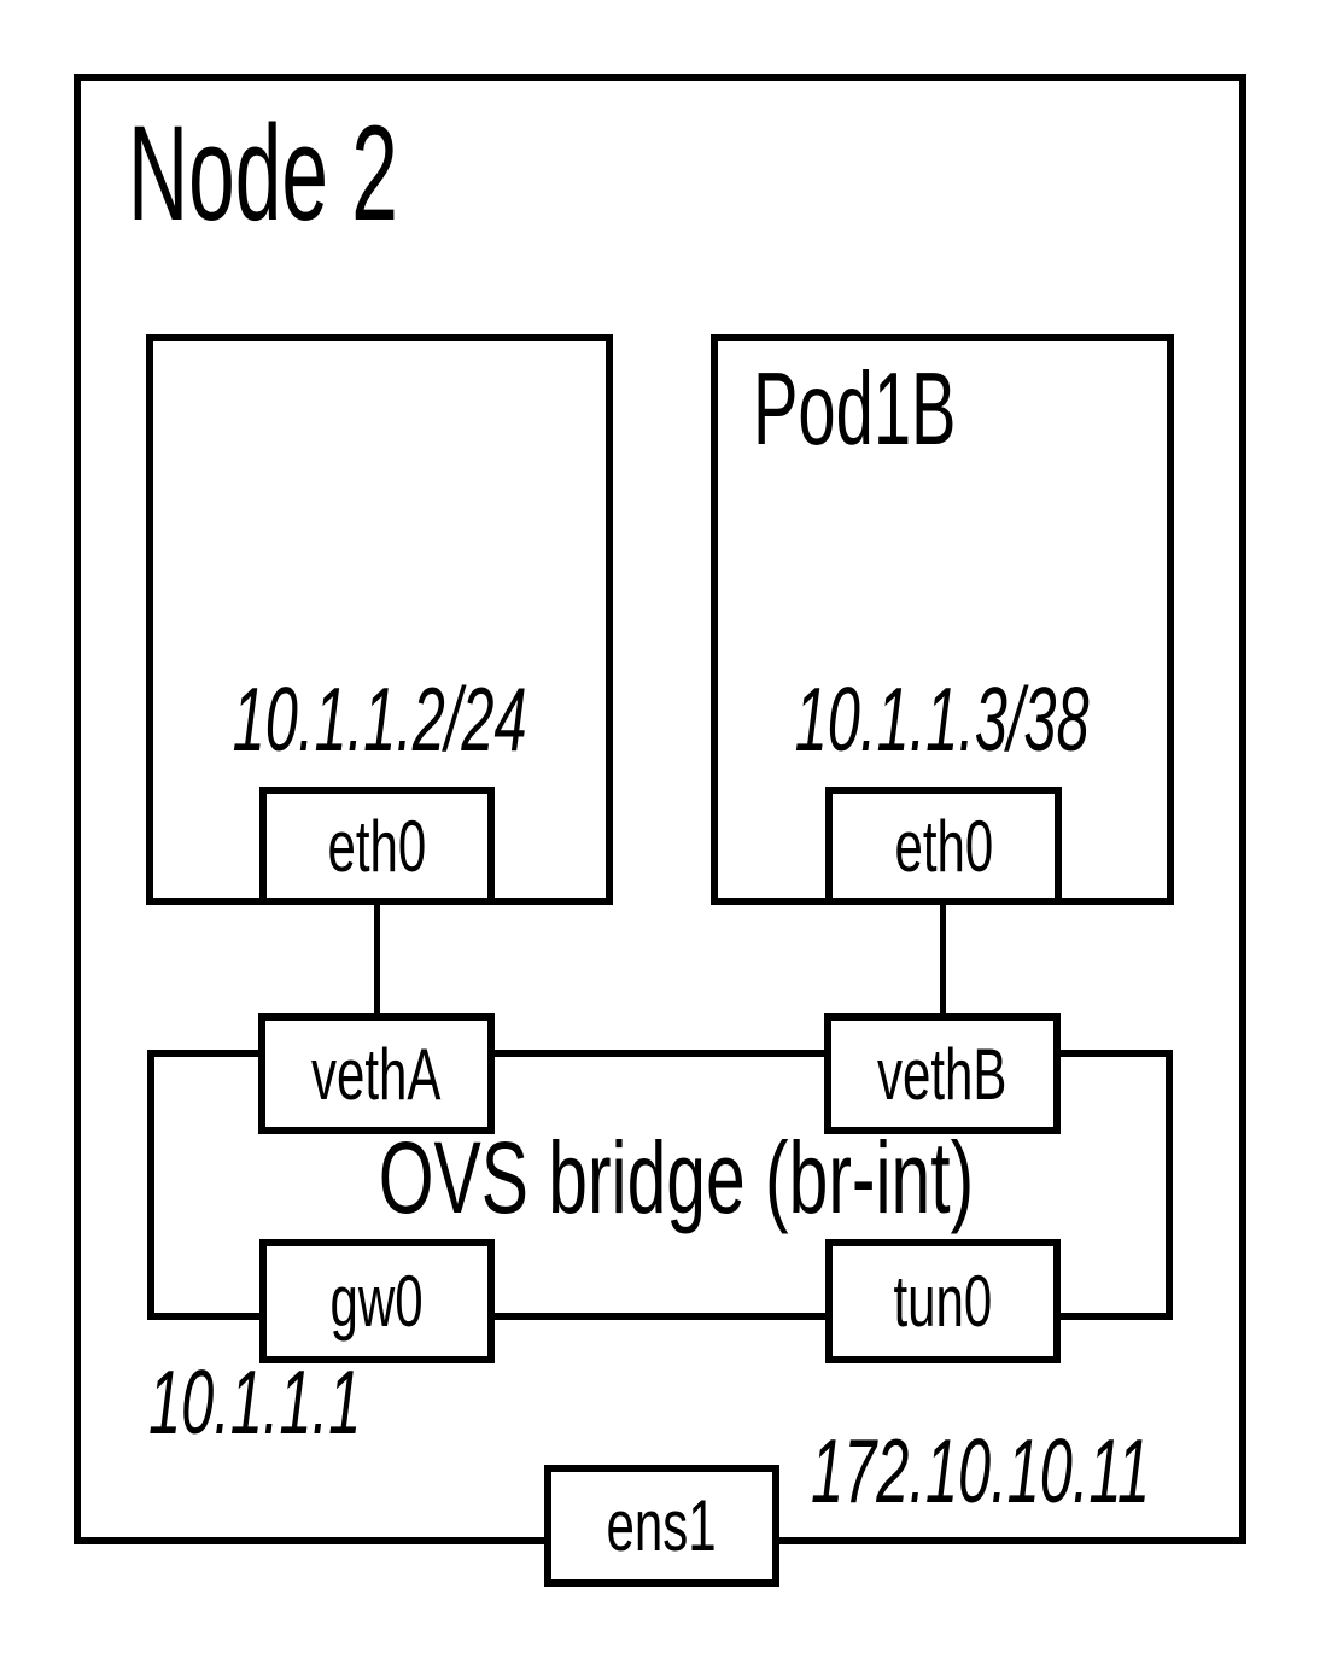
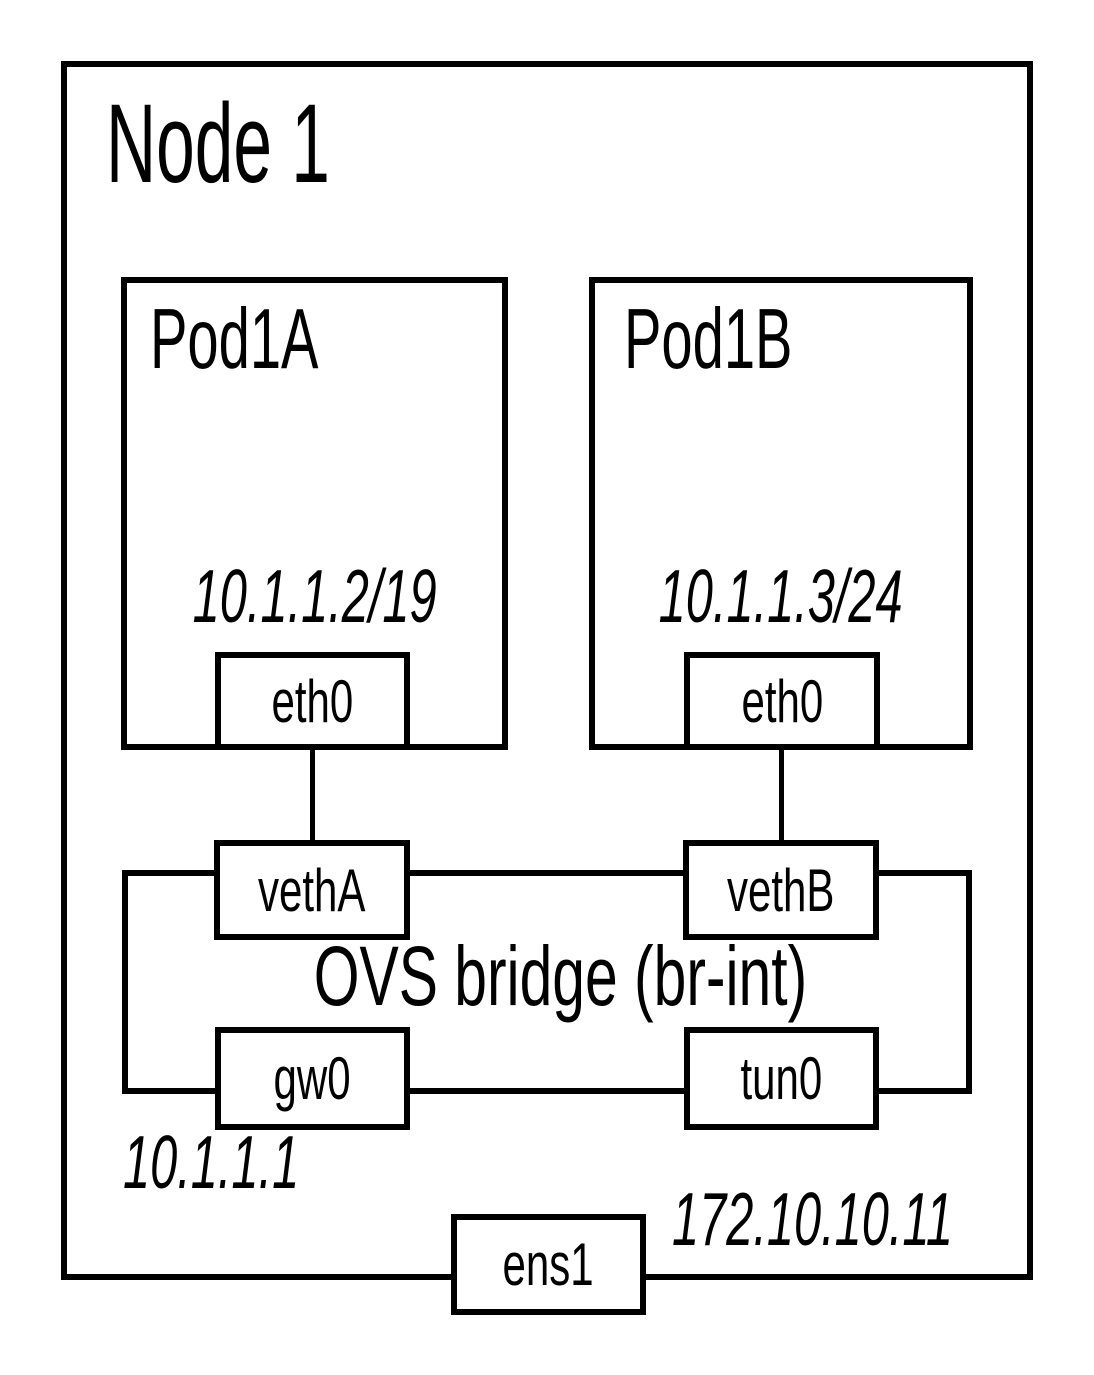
- Node 2
+ Node 1
+ Pod1A
  Pod1B
- 10.1.1.2/24
+ 10.1.1.2/19
- 10.1.1.3/38
+ 10.1.1.3/24
  eth0
  eth0
  vethA
  vethB
  OVS bridge (br-int)
  gw0
  tun0
  10.1.1.1
  ens1
  172.10.10.11
